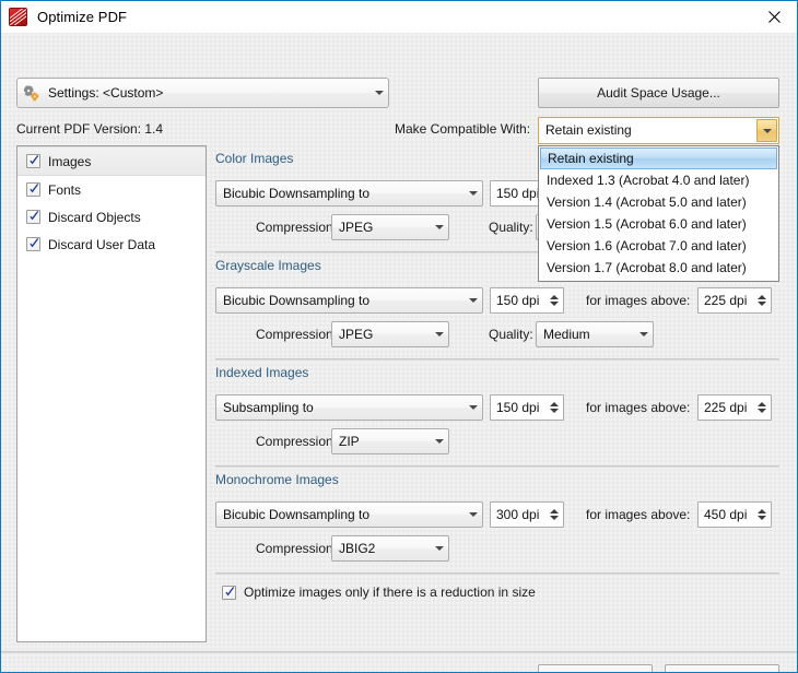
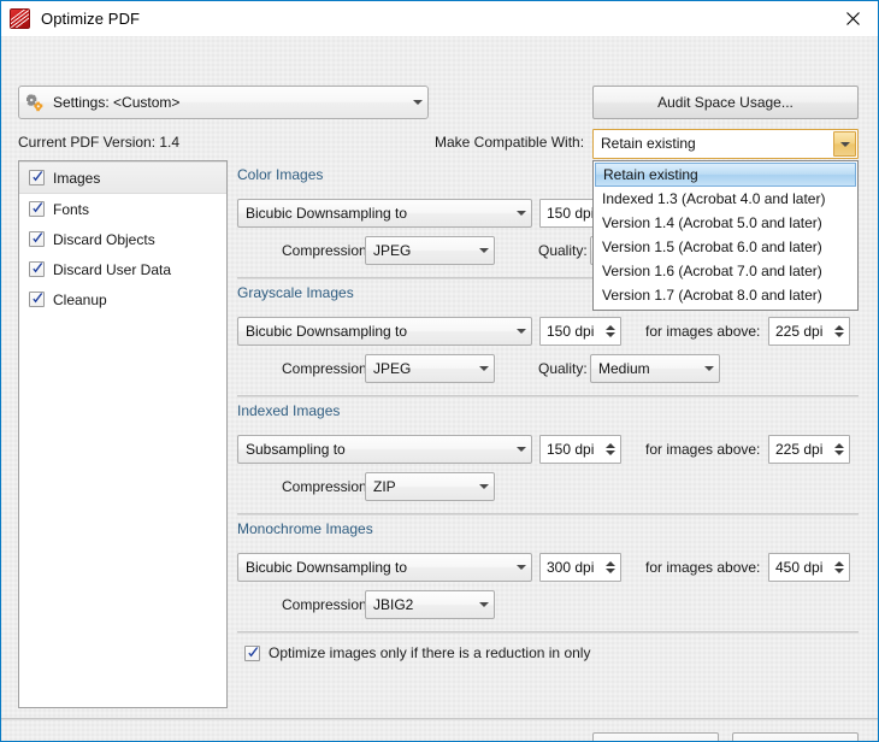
  Optimize PDF
  Settings: <Custom>
  Current PDF Version: 1.4
  Audit Space Usage...
  Make Compatible With:
  Retain existing
  Images
  Fonts
  Discard Objects
  Discard User Data
+ Cleanup
  Color Images
  Bicubic Downsampling to
  150 dp
  Compression
  JPEG
  Quality:
  Grayscale Images
  Bicubic Downsampling to
  150 dpi
  for images above:
  225 dpi
  Compression
  JPEG
  Quality:
  Medium
  Indexed Images
  Subsampling to
  150 dpi
  for images above:
  225 dpi
  Compression
  ZIP
  Monochrome Images
  Bicubic Downsampling to
  300 dpi
  for images above:
  450 dpi
  Compression
  JBIG2
- Optimize images only if there is a reduction in size
+ Optimize images only if there is a reduction in only
  Retain existing
  Indexed 1.3 (Acrobat 4.0 and later)
  Version 1.4 (Acrobat 5.0 and later)
  Version 1.5 (Acrobat 6.0 and later)
  Version 1.6 (Acrobat 7.0 and later)
  Version 1.7 (Acrobat 8.0 and later)
